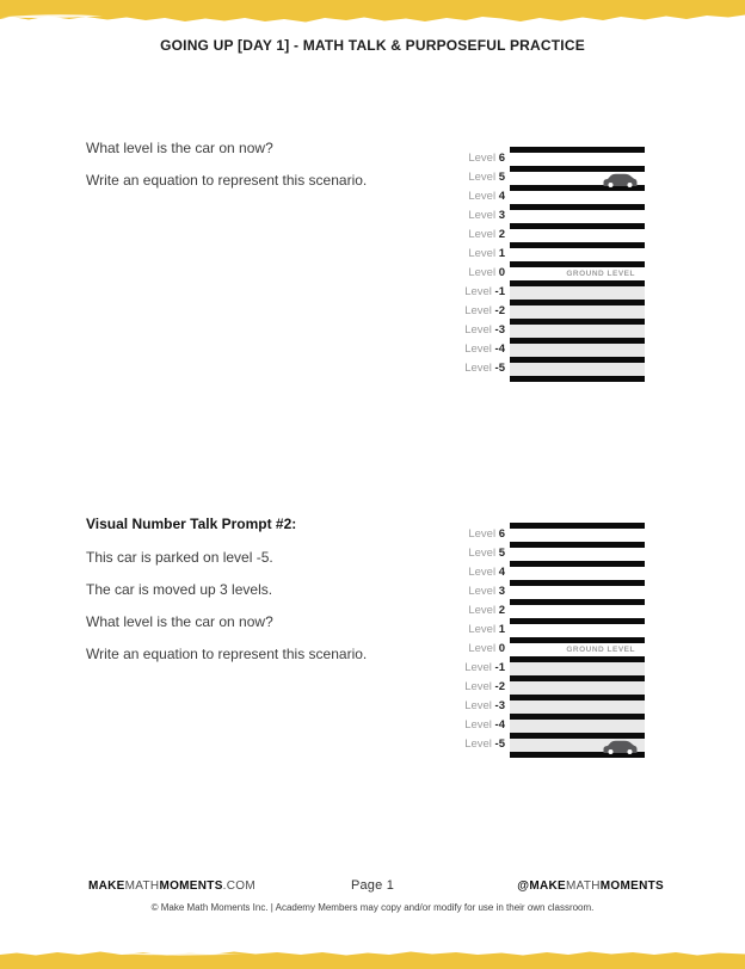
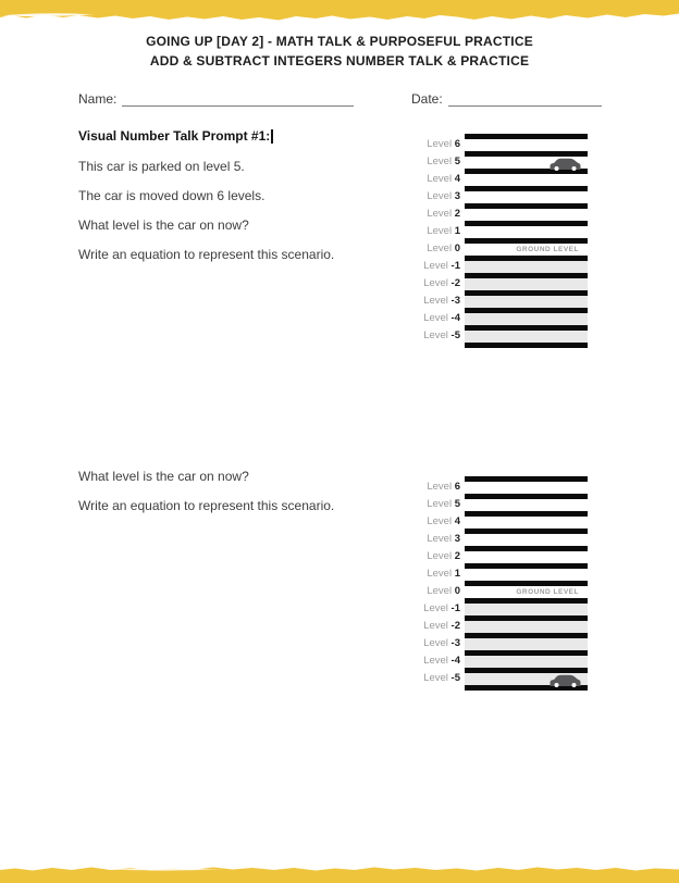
- GOING UP [DAY 1] - MATH TALK & PURPOSEFUL PRACTICE
+ GOING UP [DAY 2] - MATH TALK & PURPOSEFUL PRACTICE
+ ADD & SUBTRACT INTEGERS NUMBER TALK & PRACTICE
+ Name:
+ Date:
+ Visual Number Talk Prompt #1:
+ This car is parked on level 5.
+ The car is moved down 6 levels.
  What level is the car on now?
  Write an equation to represent this scenario.
  Level 6
  Level 5
  Level 4
  Level 3
  Level 2
  Level 1
  Level 0
  Level -1
  Level -2
  Level -3
  Level -4
  Level -5
- Visual Number Talk Prompt #2:
- This car is parked on level -5.
- The car is moved up 3 levels.
  What level is the car on now?
  Write an equation to represent this scenario.
  Level 6
  Level 5
  Level 4
  Level 3
  Level 2
  Level 1
  Level 0
  Level -1
  Level -2
  Level -3
  Level -4
  Level -5
- Page 1
- MAKEMATHMOMENTS.COM
- @MAKEMATHMOMENTS
- © Make Math Moments Inc. | Academy Members may copy and/or modify for use in their own classroom.
